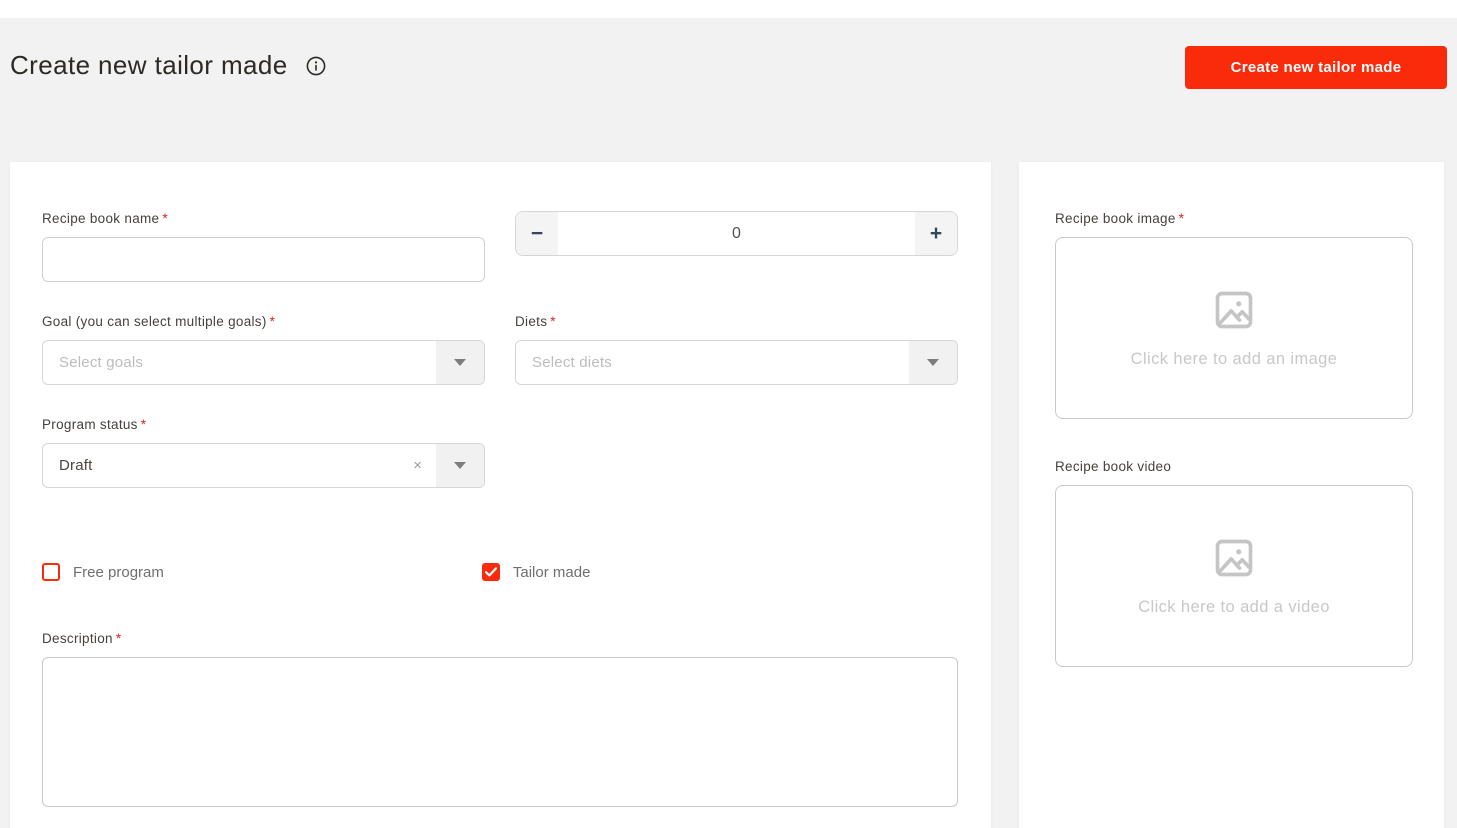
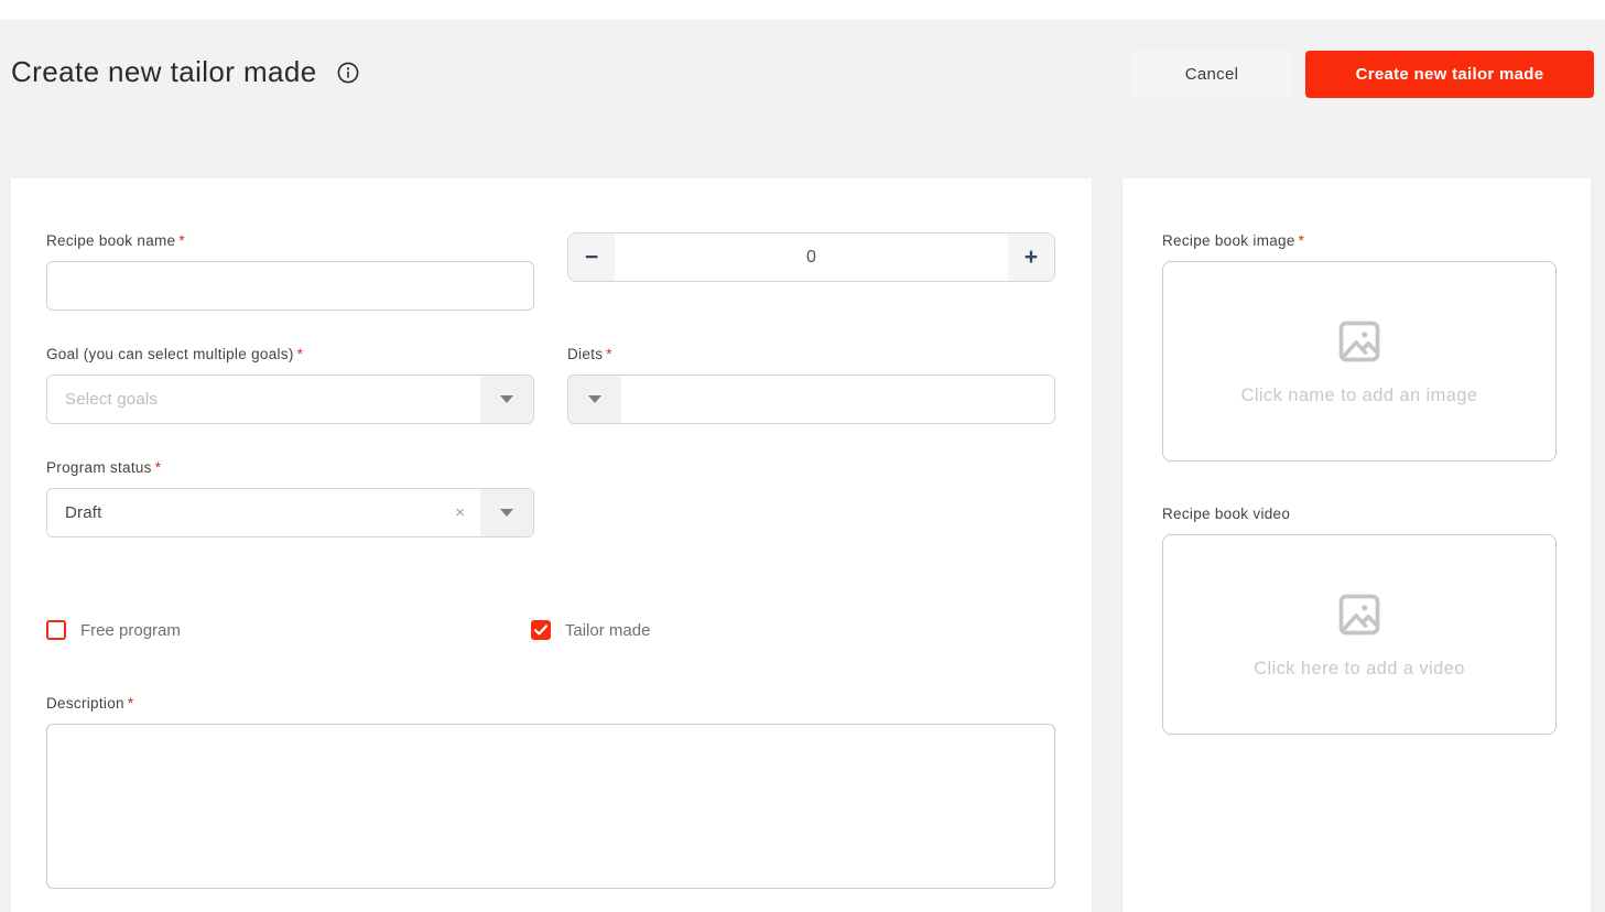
  Create new tailor made
+ Cancel
  Create new tailor made
  Recipe book name *
  −
  0
  +
  Goal (you can select multiple goals) *
  Select goals
  Diets *
- Select diets
  Program status *
  Draft
  ×
  Free program
  Tailor made
  Description *
  Recipe book image *
- Click here to add an image
+ Click name to add an image
  Recipe book video
  Click here to add a video
